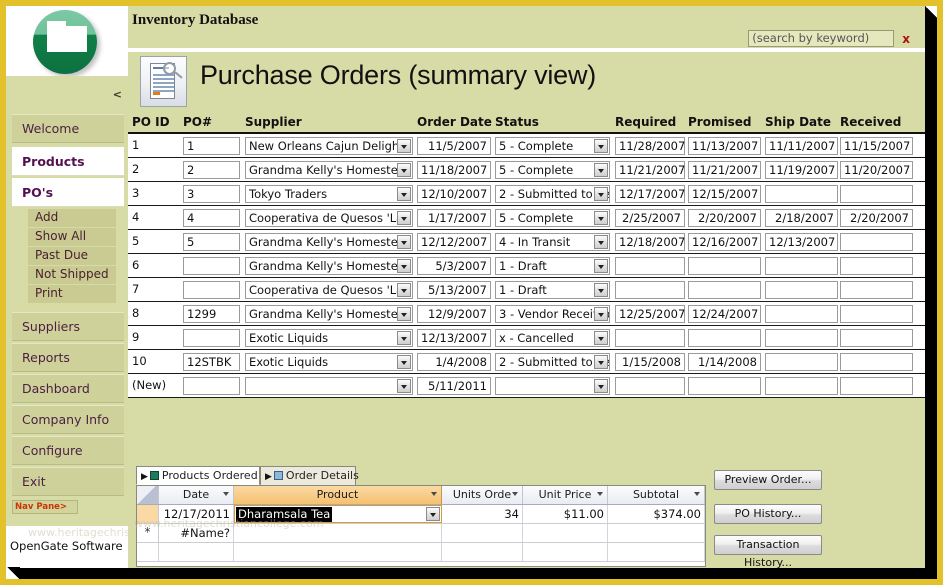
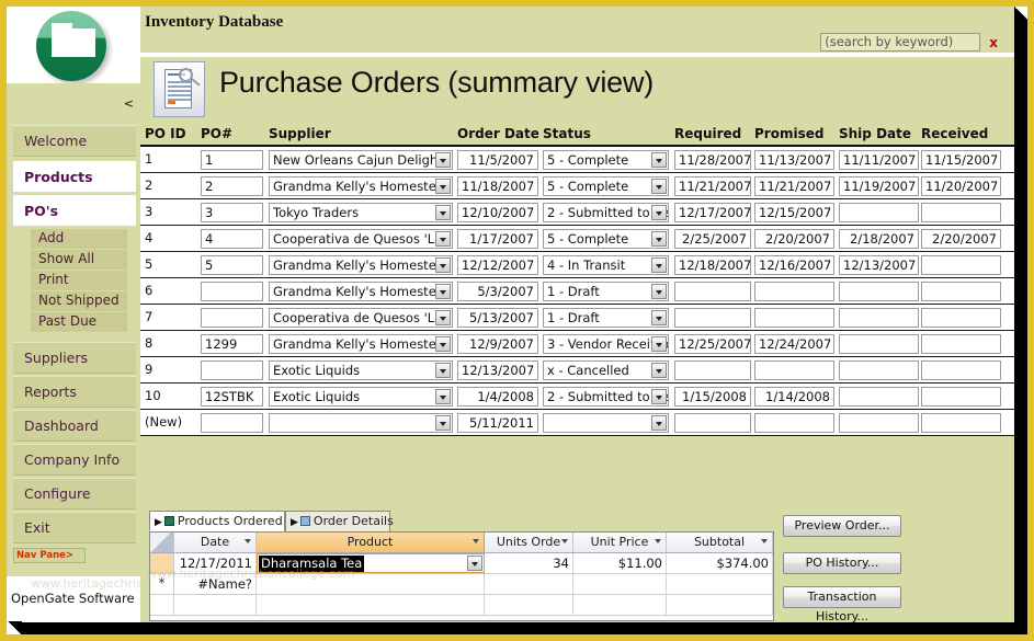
  <
  Welcome
  Products
  PO's
  Add
  Show All
- Past Due
+ Print
  Not Shipped
- Print
+ Past Due
  Suppliers
  Reports
  Dashboard
  Company Info
  Configure
  Exit
  Nav Pane>
  OpenGate Software
  Inventory Database
  (search by keyword)
  x
  Purchase Orders (summary view)
  PO ID
  PO#
  Supplier
  Order Date
  Status
  Required
  Promised
  Ship Date
  Received
  1
  1
  New Orleans Cajun Deligh
  11/5/2007
  5 - Complete
  11/28/2007
  11/13/2007
  11/11/2007
  11/15/2007
  2
  2
  Grandma Kelly's Homeste
  11/18/2007
  5 - Complete
  11/21/2007
  11/21/2007
  11/19/2007
  11/20/2007
  3
  3
  Tokyo Traders
  12/10/2007
  12/17/2007
  12/15/2007
  4
  4
  Cooperativa de Quesos 'L
  1/17/2007
  5 - Complete
  2/25/2007
  2/20/2007
  2/18/2007
  2/20/2007
  5
  5
  Grandma Kelly's Homeste
  12/12/2007
  4 - In Transit
  12/18/2007
  12/16/2007
  12/13/2007
  6
  Grandma Kelly's Homeste
  5/3/2007
  1 - Draft
  7
  Cooperativa de Quesos 'L
  5/13/2007
  1 - Draft
  8
  1299
  Grandma Kelly's Homeste
  12/9/2007
  3 - Vendor Recei
  12/25/2007
  12/24/2007
  9
  Exotic Liquids
  12/13/2007
  x - Cancelled
  10
  12STBK
  Exotic Liquids
  1/4/2008
  1/15/2008
  1/14/2008
  (New)
  5/11/2011
  ▶ Products Ordered
  ▶ Order Details
  Date
  Product
  Units Orde
  Unit Price
  Subtotal
  12/17/2011
  Dharamsala Tea
  34
  $11.00
  $374.00
  *
  #Name?
  Preview Order...
  PO History...
  Transaction History...
  www.heritagechristiancollege.com
